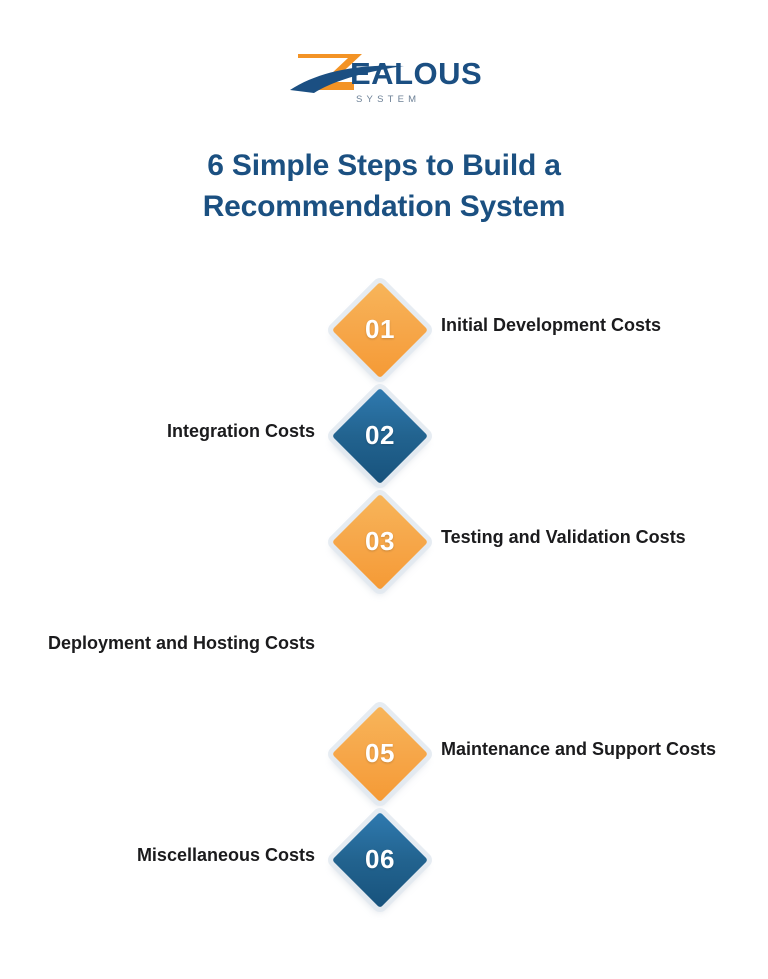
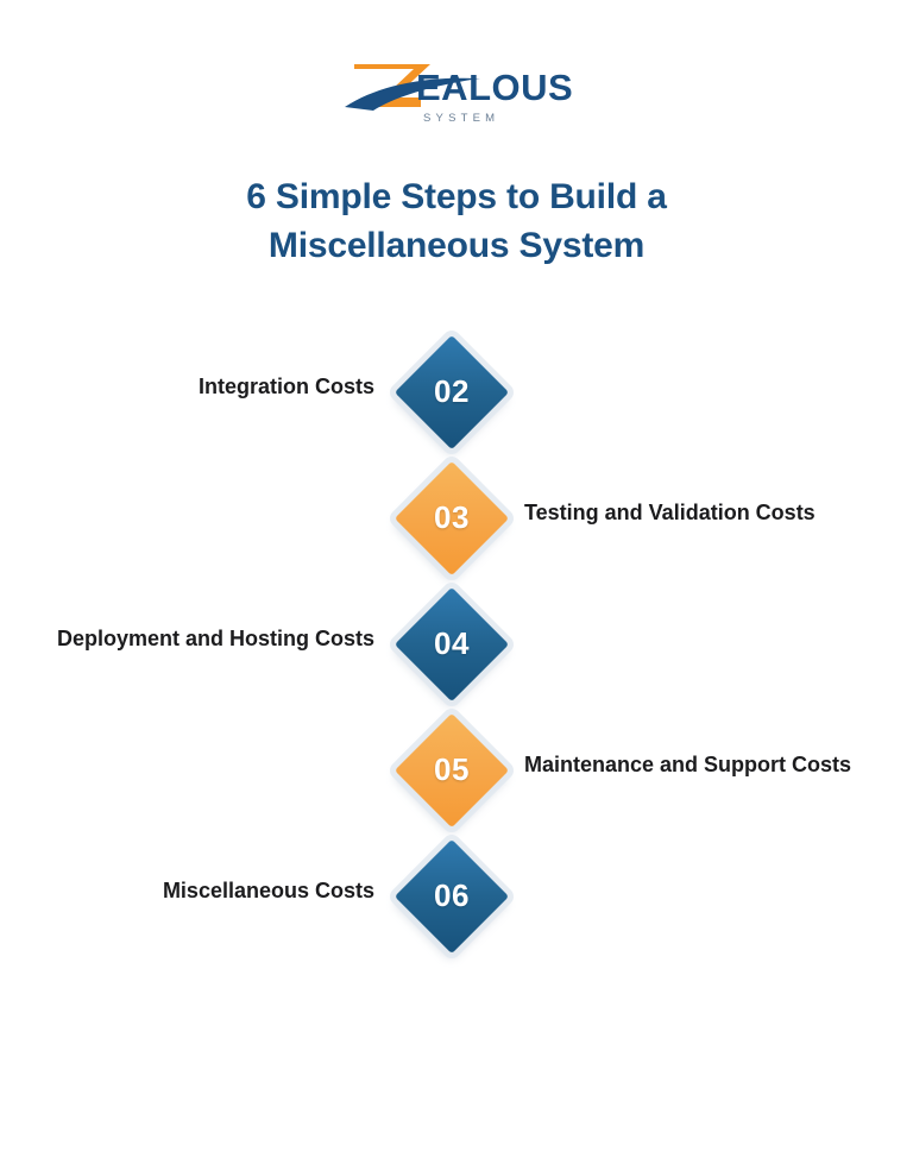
  EALOUS
  SYSTEM
- 6 Simple Steps to Build a Recommendation System
+ 6 Simple Steps to Build a Miscellaneous System
- Initial Development Costs
- 01
  Integration Costs
  02
  Testing and Validation Costs
  03
  Deployment and Hosting Costs
+ 04
  Maintenance and Support Costs
  05
  Miscellaneous Costs
  06
